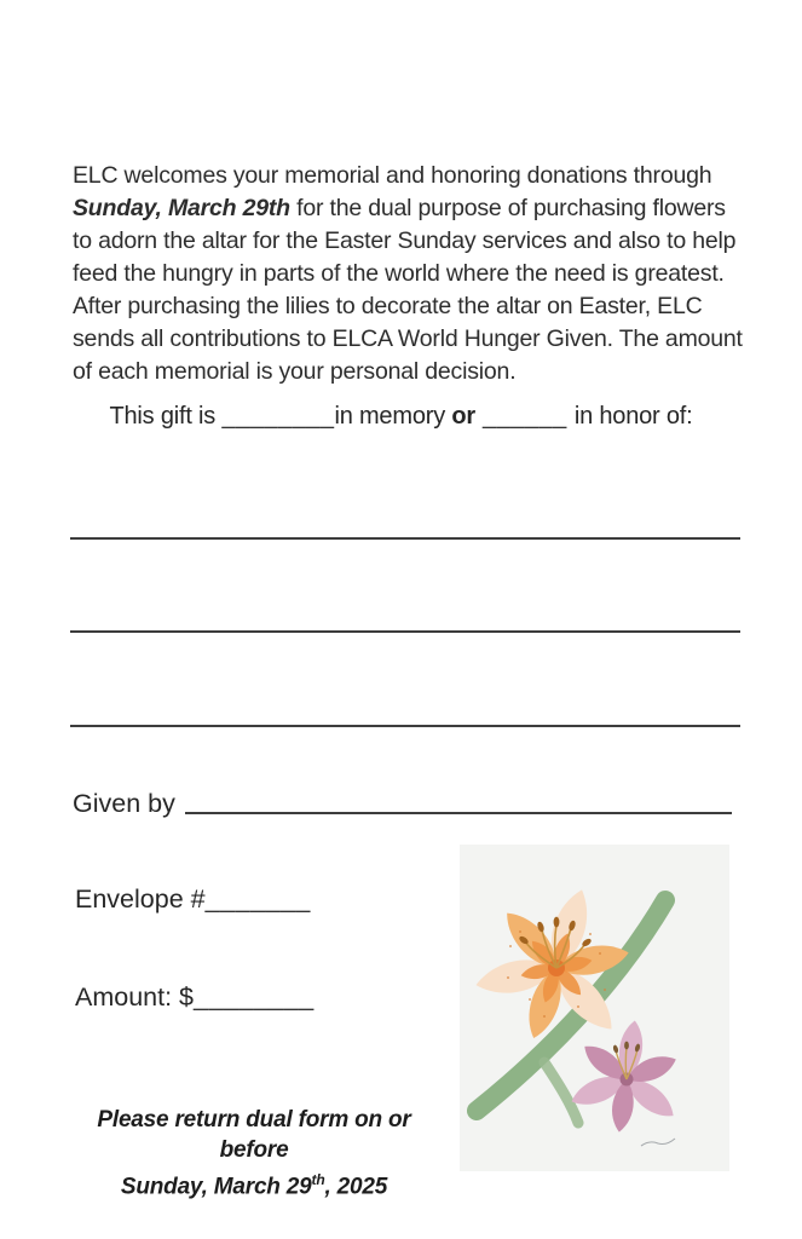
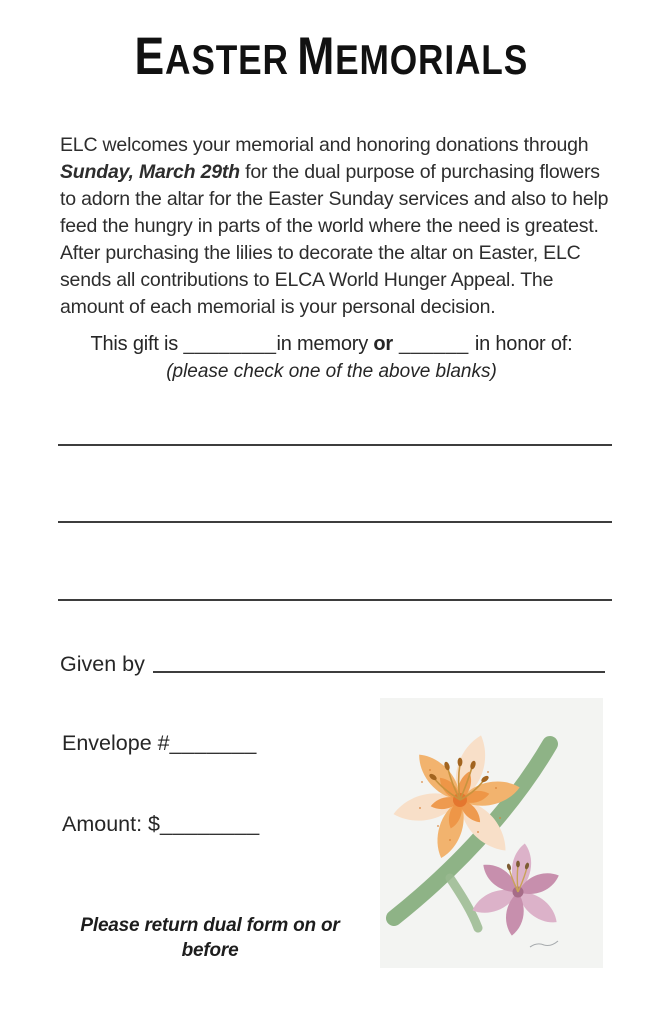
+ EASTER MEMORIALS
- ELC welcomes your memorial and honoring donations through Sunday, March 29th for the dual purpose of purchasing flowers to adorn the altar for the Easter Sunday services and also to help feed the hungry in parts of the world where the need is greatest. After purchasing the lilies to decorate the altar on Easter, ELC sends all contributions to ELCA World Hunger Given. The amount of each memorial is your personal decision.
+ ELC welcomes your memorial and honoring donations through Sunday, March 29th for the dual purpose of purchasing flowers to adorn the altar for the Easter Sunday services and also to help feed the hungry in parts of the world where the need is greatest. After purchasing the lilies to decorate the altar on Easter, ELC sends all contributions to ELCA World Hunger Appeal. The amount of each memorial is your personal decision.
  This gift is ________in memory or ______ in honor of:
+ (please check one of the above blanks)
  Given by
  Envelope #_______
  Amount: $________
  Please return dual form on or before
- Sunday, March 29th, 2025
